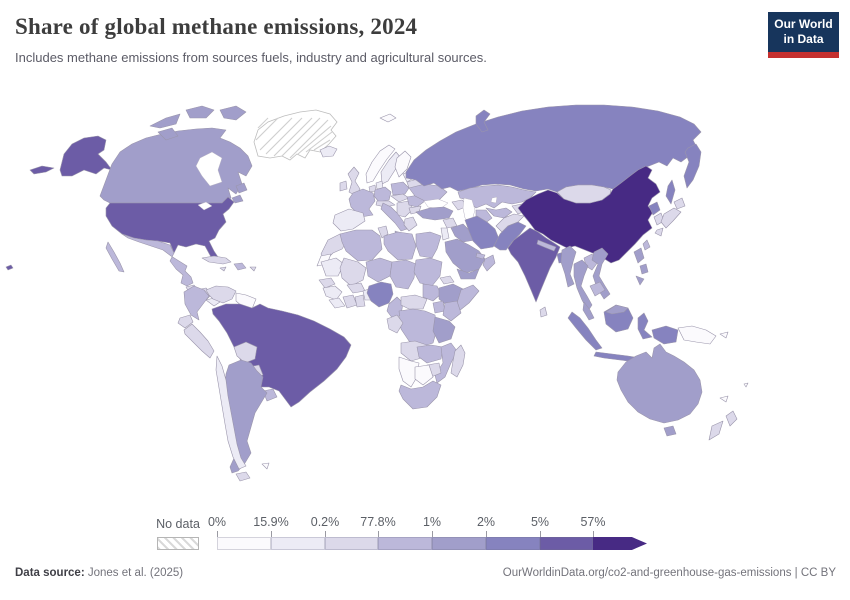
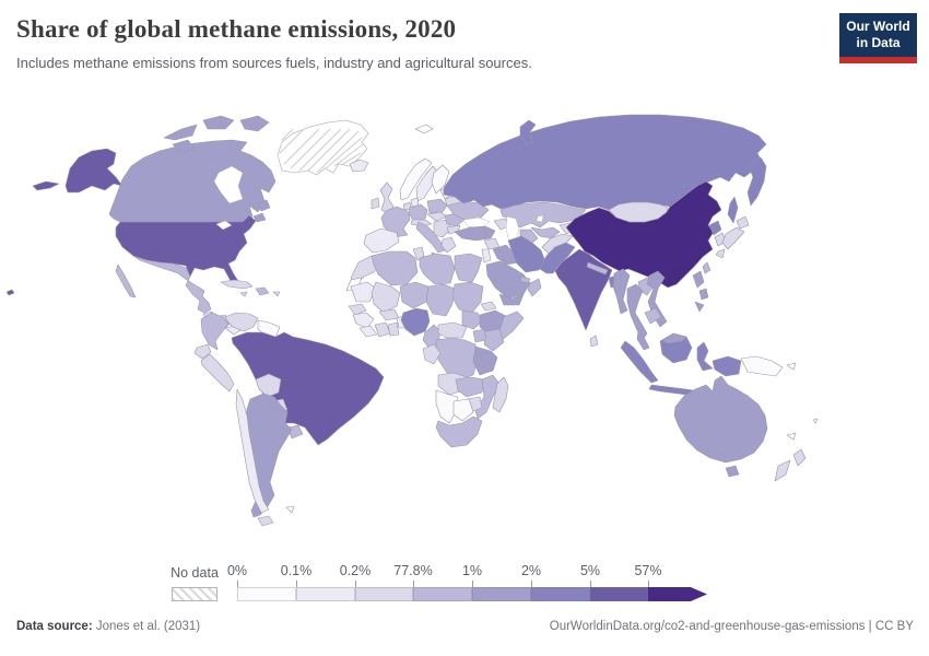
- Share of global methane emissions, 2024
+ Share of global methane emissions, 2020
  Includes methane emissions from sources fuels, industry and agricultural sources.
  Our World
  in Data
  No data
  0%
- 15.9%
+ 0.1%
  0.2%
  77.8%
  1%
  2%
  5%
  57%
- Data source: Jones et al. (2025)
+ Data source: Jones et al. (2031)
  OurWorldinData.org/co2-and-greenhouse-gas-emissions | CC BY
